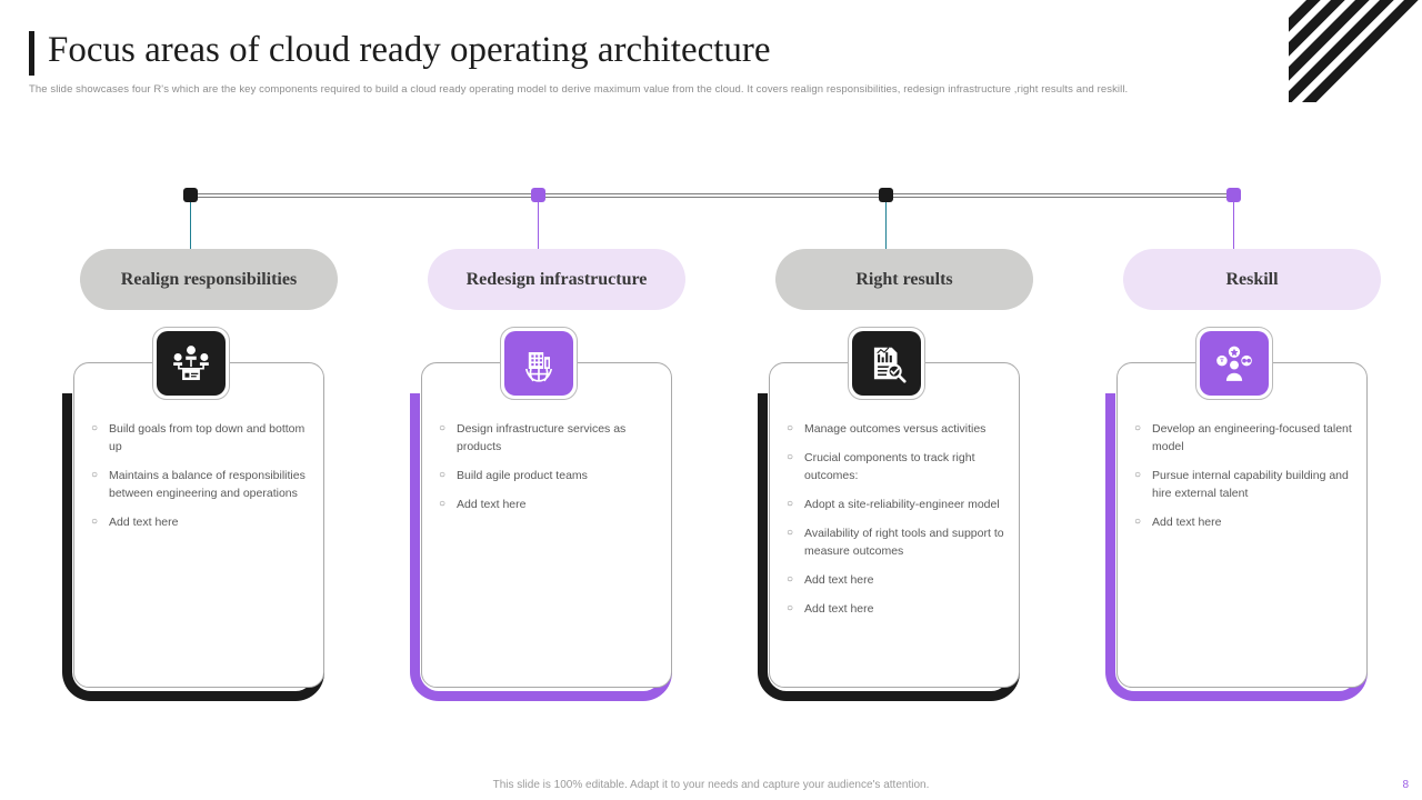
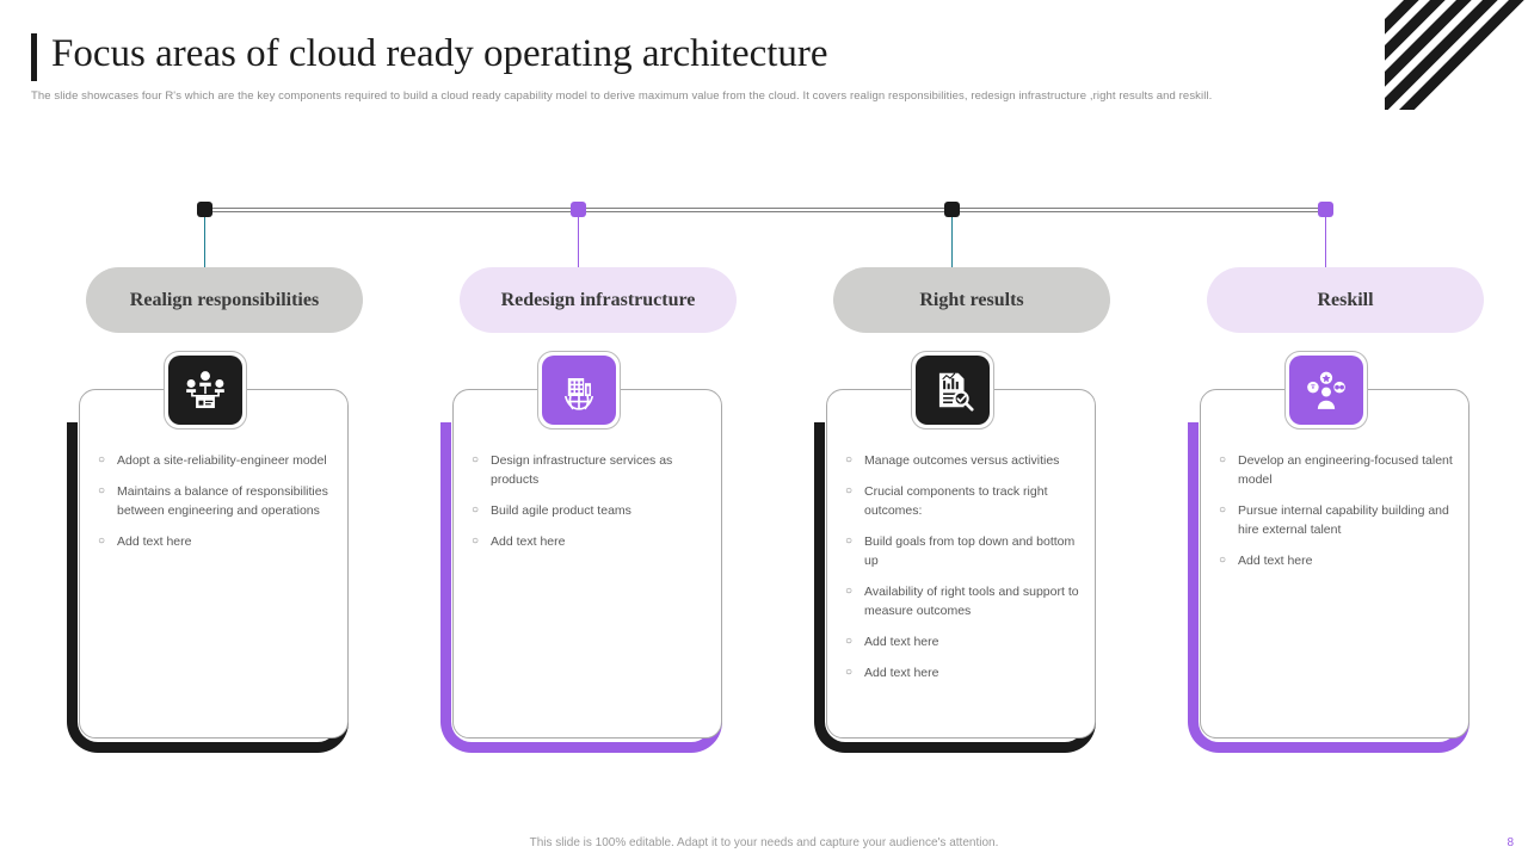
  Focus areas of cloud ready operating architecture
- The slide showcases four R's which are the key components required to build a cloud ready operating model to derive maximum value from the cloud. It covers realign responsibilities, redesign infrastructure ,right results and reskill.
+ The slide showcases four R's which are the key components required to build a cloud ready capability model to derive maximum value from the cloud. It covers realign responsibilities, redesign infrastructure ,right results and reskill.
  Realign responsibilities
  ○
- Build goals from top down and bottom up
+ Adopt a site-reliability-engineer model
  ○
  Maintains a balance of responsibilities between engineering and operations
  ○
  Add text here
  Redesign infrastructure
  ○
  Design infrastructure services as products
  ○
  Build agile product teams
  ○
  Add text here
  Right results
  ○
  Manage outcomes versus activities
  ○
  Crucial components to track right outcomes:
  ○
- Adopt a site-reliability-engineer model
+ Build goals from top down and bottom up
  ○
  Availability of right tools and support to measure outcomes
  ○
  Add text here
  ○
  Add text here
  Reskill
  ○
  Develop an engineering-focused talent model
  ○
  Pursue internal capability building and hire external talent
  ○
  Add text here
  This slide is 100% editable. Adapt it to your needs and capture your audience's attention.
  8
